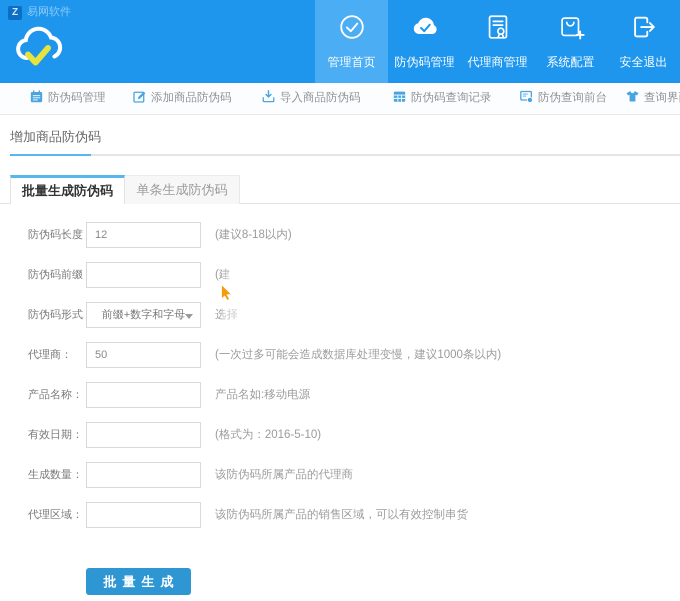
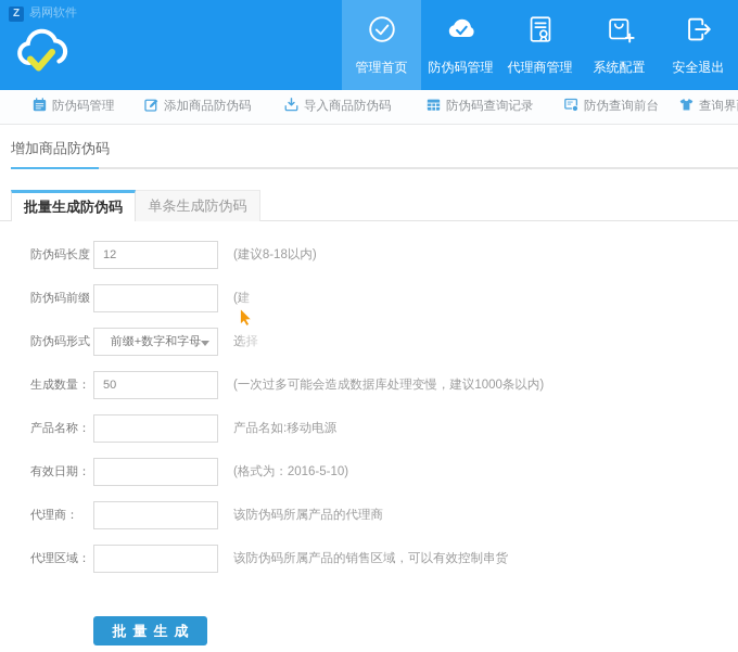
  Z
  易网软件
  管理首页
  防伪码管理
  代理商管理
  系统配置
  安全退出
  防伪码管理
  添加商品防伪码
  导入商品防伪码
  防伪码查询记录
  防伪查询前台
  增加商品防伪码
  批量生成防伪码
  单条生成防伪码
  防伪码长度
  12
  (建议8-18以内)
  防伪码前缀
  防伪码形式
  前缀+数字和字母
- 代理商：
+ 生成数量：
  50
  (一次过多可能会造成数据库处理变慢，建议1000条以内)
  产品名称：
  产品名如:移动电源
  有效日期：
  (格式为：2016-5-10)
- 生成数量：
+ 代理商：
  该防伪码所属产品的代理商
  代理区域：
  该防伪码所属产品的销售区域，可以有效控制串货
  批量生成
